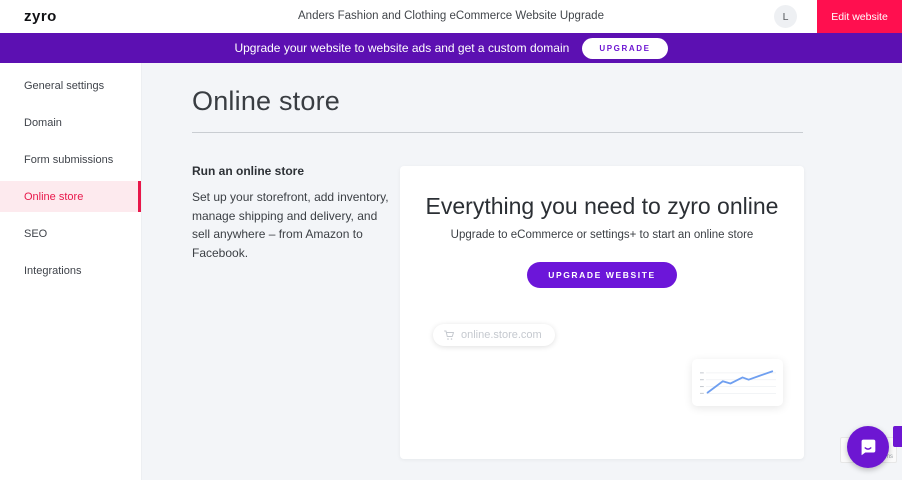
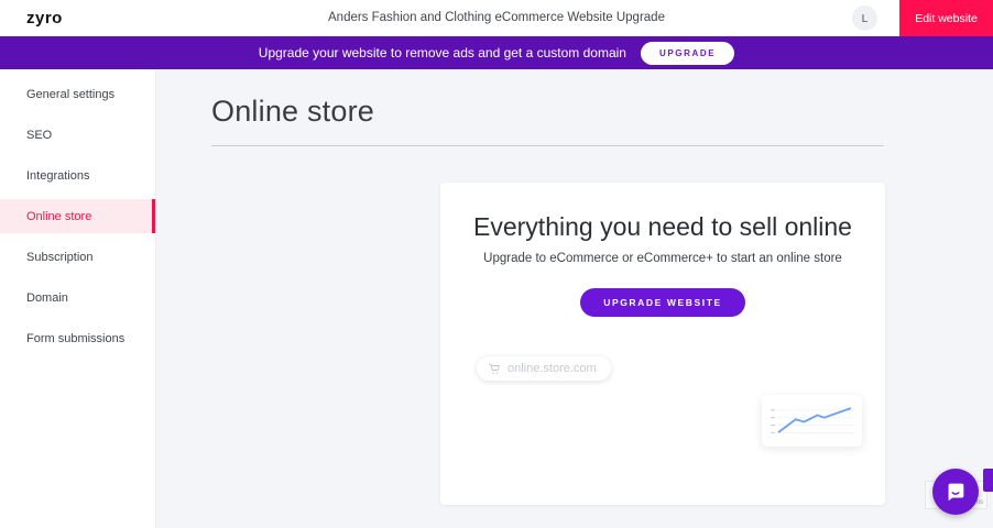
  zyro
  Anders Fashion and Clothing eCommerce Website Upgrade
  L
  Edit website
- Upgrade your website to website ads and get a custom domain
+ Upgrade your website to remove ads and get a custom domain
  UPGRADE
  General settings
- Domain
+ SEO
- Form submissions
+ Integrations
  Online store
+ Subscription
- SEO
+ Domain
- Integrations
+ Form submissions
  Online store
- Run an online store
- Set up your storefront, add inventory, manage shipping and delivery, and sell anywhere – from Amazon to Facebook.
- Everything you need to zyro online
+ Everything you need to sell online
- Upgrade to eCommerce or settings+ to start an online store
+ Upgrade to eCommerce or eCommerce+ to start an online store
  UPGRADE WEBSITE
  online.store.com
